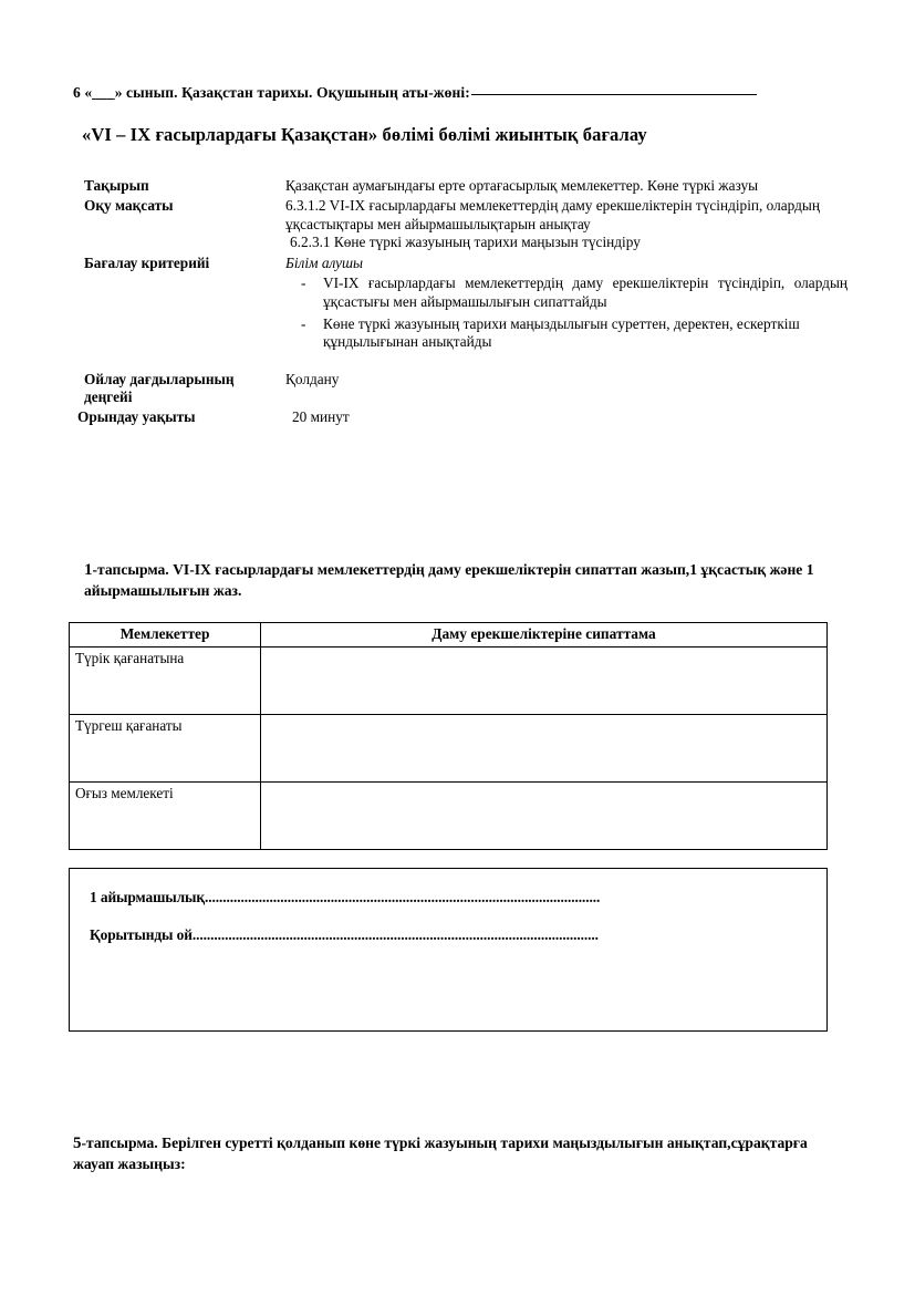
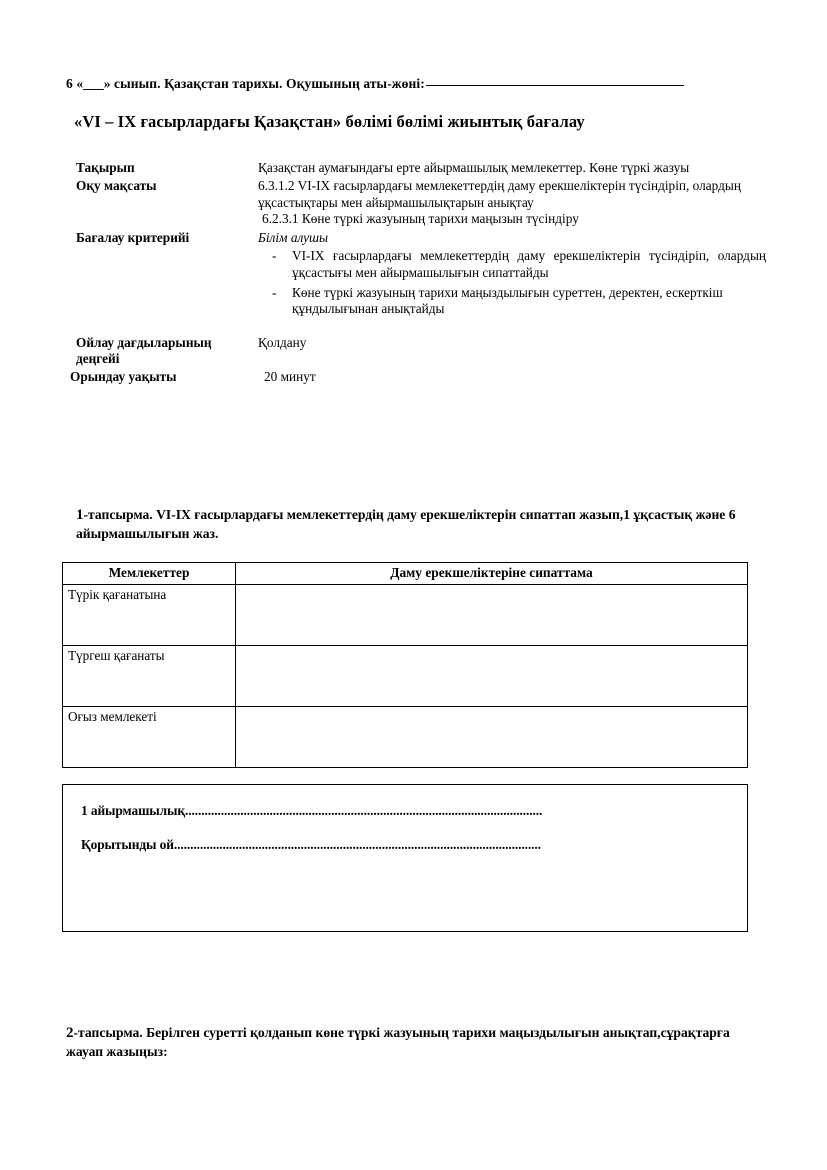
  6 «___» сынып. Қазақстан тарихы. Оқушының аты-жөні:
  «VI – IX ғасырлардағы Қазақстан» бөлімі бөлімі жиынтық бағалау
  Тақырып
- Қазақстан аумағындағы ерте ортағасырлық мемлекеттер. Көне түркі жазуы
+ Қазақстан аумағындағы ерте айырмашылық мемлекеттер. Көне түркі жазуы
  Оқу мақсаты
  6.3.1.2 VI-IX ғасырлардағы мемлекеттердің даму ерекшеліктерін түсіндіріп, олардың ұқсастықтары мен айырмашылықтарын анықтау
  6.2.3.1 Көне түркі жазуының тарихи маңызын түсіндіру
  Бағалау критерийі
  Білім алушы
  -
  VI-IX ғасырлардағы мемлекеттердің даму ерекшеліктерін түсіндіріп, олардың ұқсастығы мен айырмашылығын сипаттайды
  -
  Көне түркі жазуының тарихи маңыздылығын суреттен, деректен, ескерткіш құндылығынан анықтайды
  Ойлау дағдыларының
  деңгейі
  Қолдану
  Орындау уақыты
  20 минут
- 1-тапсырма. VI-IX ғасырлардағы мемлекеттердің даму ерекшеліктерін сипаттап жазып,1 ұқсастық және 1 айырмашылығын жаз.
+ 1-тапсырма. VI-IX ғасырлардағы мемлекеттердің даму ерекшеліктерін сипаттап жазып,1 ұқсастық және 6 айырмашылығын жаз.
  Мемлекеттер	Даму ерекшеліктеріне сипаттама
  Түрік қағанатына
  Түргеш қағанаты
  Оғыз мемлекеті
  1 айырмашылық..............................................................................................................
  Қорытынды ой.................................................................................................................
- 5-тапсырма. Берілген суретті қолданып көне түркі жазуының тарихи маңыздылығын анықтап,сұрақтарға жауап жазыңыз:
+ 2-тапсырма. Берілген суретті қолданып көне түркі жазуының тарихи маңыздылығын анықтап,сұрақтарға жауап жазыңыз:
